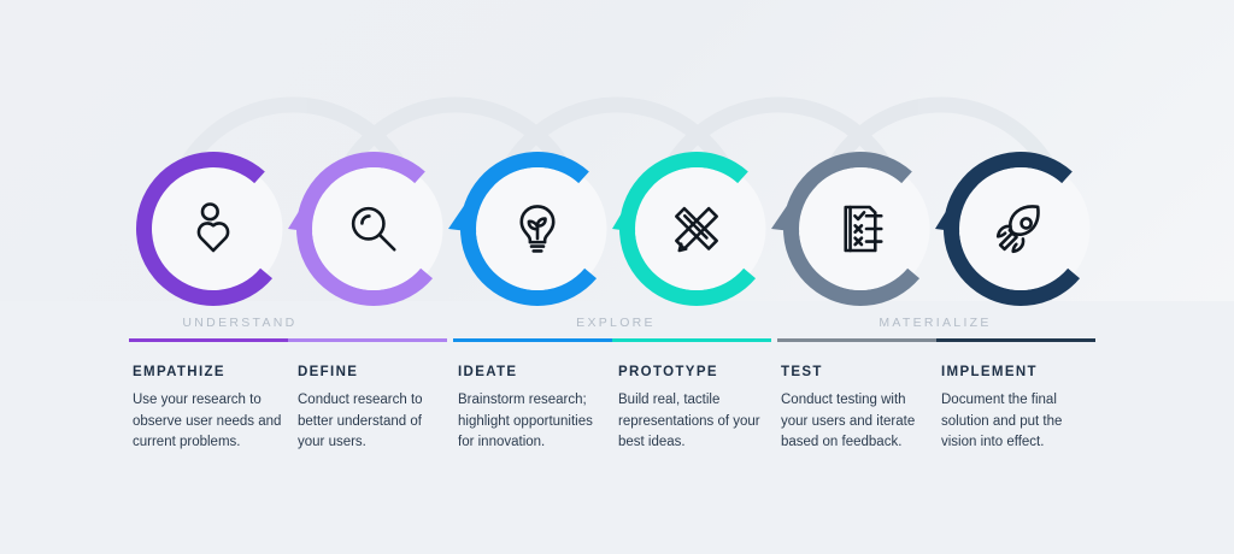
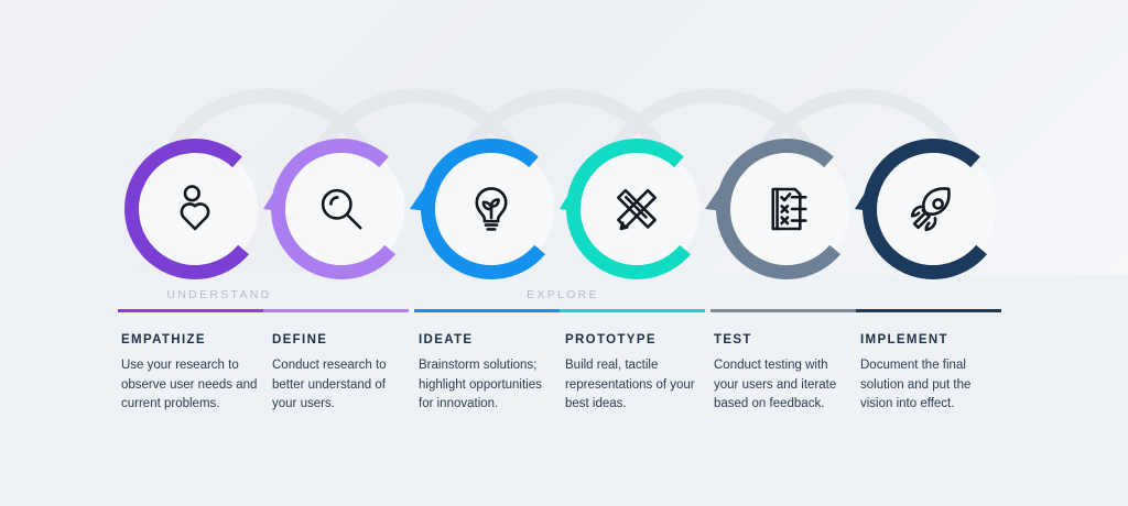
  UNDERSTAND
  EXPLORE
- MATERIALIZE
  EMPATHIZE
  Use your research to observe user needs and current problems.
  DEFINE
  Conduct research to better understand of your users.
  IDEATE
- Brainstorm research; highlight opportunities for innovation.
+ Brainstorm solutions; highlight opportunities for innovation.
  PROTOTYPE
  Build real, tactile representations of your best ideas.
  TEST
  Conduct testing with your users and iterate based on feedback.
  IMPLEMENT
  Document the final solution and put the vision into effect.
